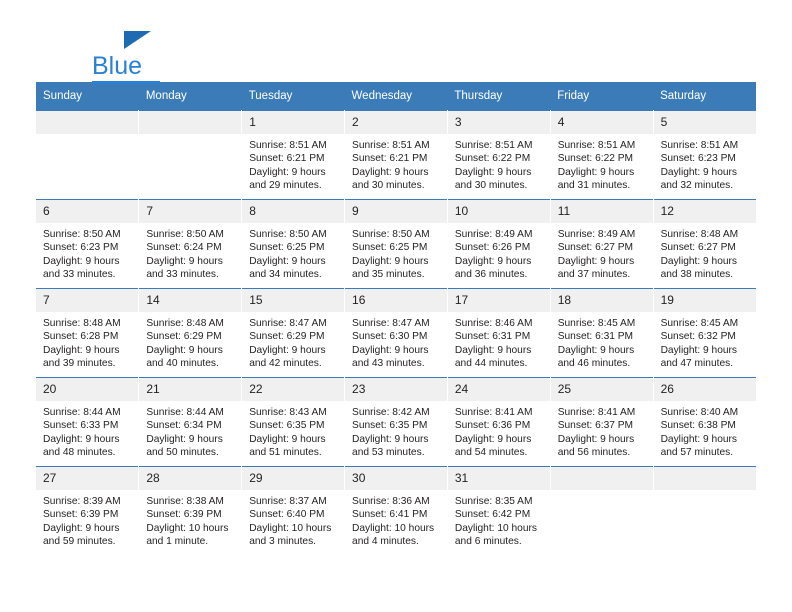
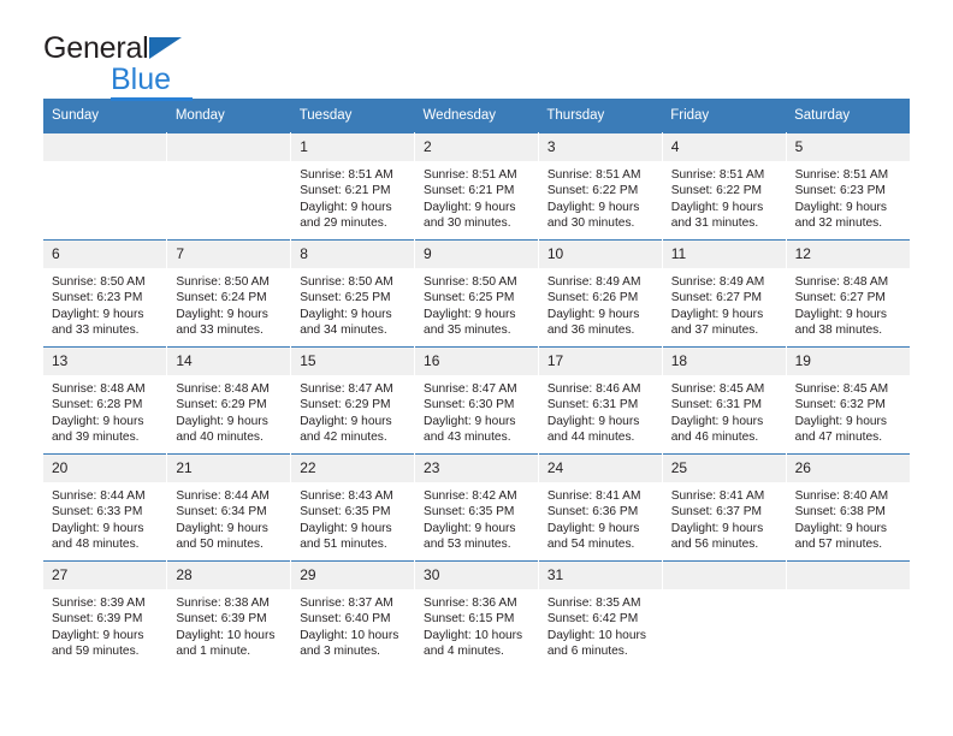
+ General
  Blue
  Sunday	Monday	Tuesday	Wednesday	Thursday	Friday	Saturday
  		1Sunrise: 8:51 AMSunset: 6:21 PMDaylight: 9 hoursand 29 minutes.	2Sunrise: 8:51 AMSunset: 6:21 PMDaylight: 9 hoursand 30 minutes.	3Sunrise: 8:51 AMSunset: 6:22 PMDaylight: 9 hoursand 30 minutes.	4Sunrise: 8:51 AMSunset: 6:22 PMDaylight: 9 hoursand 31 minutes.	5Sunrise: 8:51 AMSunset: 6:23 PMDaylight: 9 hoursand 32 minutes.
  6Sunrise: 8:50 AMSunset: 6:23 PMDaylight: 9 hoursand 33 minutes.	7Sunrise: 8:50 AMSunset: 6:24 PMDaylight: 9 hoursand 33 minutes.	8Sunrise: 8:50 AMSunset: 6:25 PMDaylight: 9 hoursand 34 minutes.	9Sunrise: 8:50 AMSunset: 6:25 PMDaylight: 9 hoursand 35 minutes.	10Sunrise: 8:49 AMSunset: 6:26 PMDaylight: 9 hoursand 36 minutes.	11Sunrise: 8:49 AMSunset: 6:27 PMDaylight: 9 hoursand 37 minutes.	12Sunrise: 8:48 AMSunset: 6:27 PMDaylight: 9 hoursand 38 minutes.
- 7Sunrise: 8:48 AMSunset: 6:28 PMDaylight: 9 hoursand 39 minutes.	14Sunrise: 8:48 AMSunset: 6:29 PMDaylight: 9 hoursand 40 minutes.	15Sunrise: 8:47 AMSunset: 6:29 PMDaylight: 9 hoursand 42 minutes.	16Sunrise: 8:47 AMSunset: 6:30 PMDaylight: 9 hoursand 43 minutes.	17Sunrise: 8:46 AMSunset: 6:31 PMDaylight: 9 hoursand 44 minutes.	18Sunrise: 8:45 AMSunset: 6:31 PMDaylight: 9 hoursand 46 minutes.	19Sunrise: 8:45 AMSunset: 6:32 PMDaylight: 9 hoursand 47 minutes.
+ 13Sunrise: 8:48 AMSunset: 6:28 PMDaylight: 9 hoursand 39 minutes.	14Sunrise: 8:48 AMSunset: 6:29 PMDaylight: 9 hoursand 40 minutes.	15Sunrise: 8:47 AMSunset: 6:29 PMDaylight: 9 hoursand 42 minutes.	16Sunrise: 8:47 AMSunset: 6:30 PMDaylight: 9 hoursand 43 minutes.	17Sunrise: 8:46 AMSunset: 6:31 PMDaylight: 9 hoursand 44 minutes.	18Sunrise: 8:45 AMSunset: 6:31 PMDaylight: 9 hoursand 46 minutes.	19Sunrise: 8:45 AMSunset: 6:32 PMDaylight: 9 hoursand 47 minutes.
  20Sunrise: 8:44 AMSunset: 6:33 PMDaylight: 9 hoursand 48 minutes.	21Sunrise: 8:44 AMSunset: 6:34 PMDaylight: 9 hoursand 50 minutes.	22Sunrise: 8:43 AMSunset: 6:35 PMDaylight: 9 hoursand 51 minutes.	23Sunrise: 8:42 AMSunset: 6:35 PMDaylight: 9 hoursand 53 minutes.	24Sunrise: 8:41 AMSunset: 6:36 PMDaylight: 9 hoursand 54 minutes.	25Sunrise: 8:41 AMSunset: 6:37 PMDaylight: 9 hoursand 56 minutes.	26Sunrise: 8:40 AMSunset: 6:38 PMDaylight: 9 hoursand 57 minutes.
- 27Sunrise: 8:39 AMSunset: 6:39 PMDaylight: 9 hoursand 59 minutes.	28Sunrise: 8:38 AMSunset: 6:39 PMDaylight: 10 hoursand 1 minute.	29Sunrise: 8:37 AMSunset: 6:40 PMDaylight: 10 hoursand 3 minutes.	30Sunrise: 8:36 AMSunset: 6:41 PMDaylight: 10 hoursand 4 minutes.	31Sunrise: 8:35 AMSunset: 6:42 PMDaylight: 10 hoursand 6 minutes.
+ 27Sunrise: 8:39 AMSunset: 6:39 PMDaylight: 9 hoursand 59 minutes.	28Sunrise: 8:38 AMSunset: 6:39 PMDaylight: 10 hoursand 1 minute.	29Sunrise: 8:37 AMSunset: 6:40 PMDaylight: 10 hoursand 3 minutes.	30Sunrise: 8:36 AMSunset: 6:15 PMDaylight: 10 hoursand 4 minutes.	31Sunrise: 8:35 AMSunset: 6:42 PMDaylight: 10 hoursand 6 minutes.
